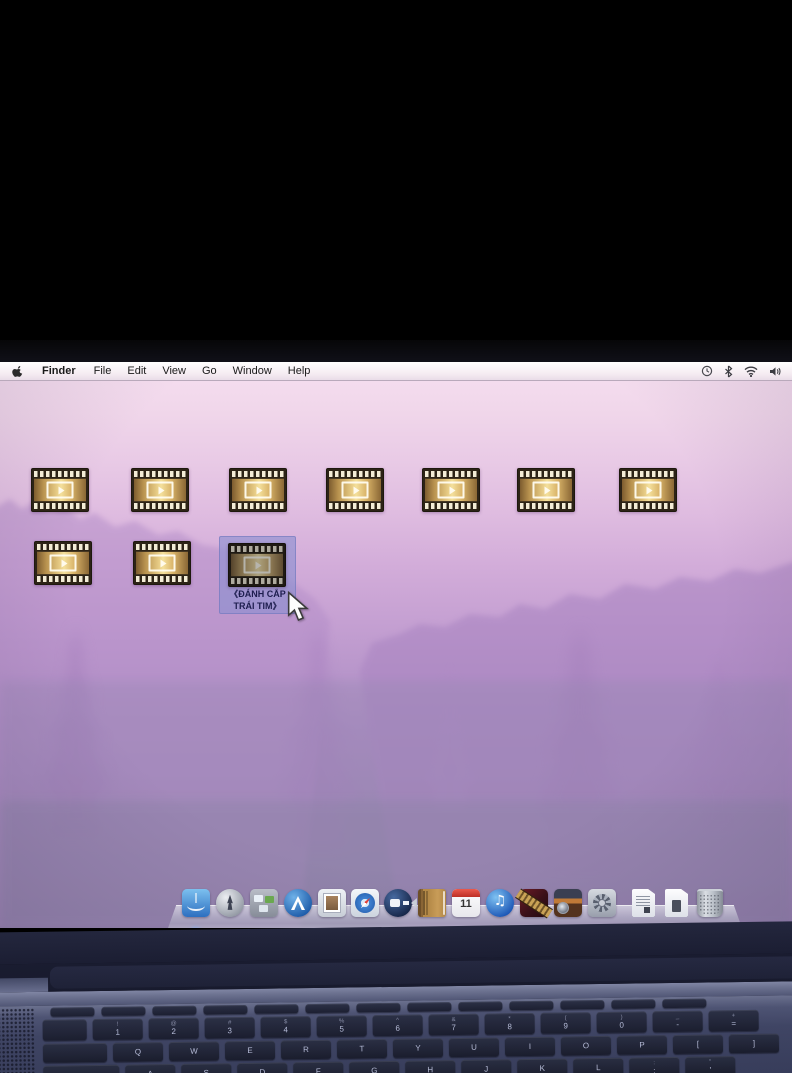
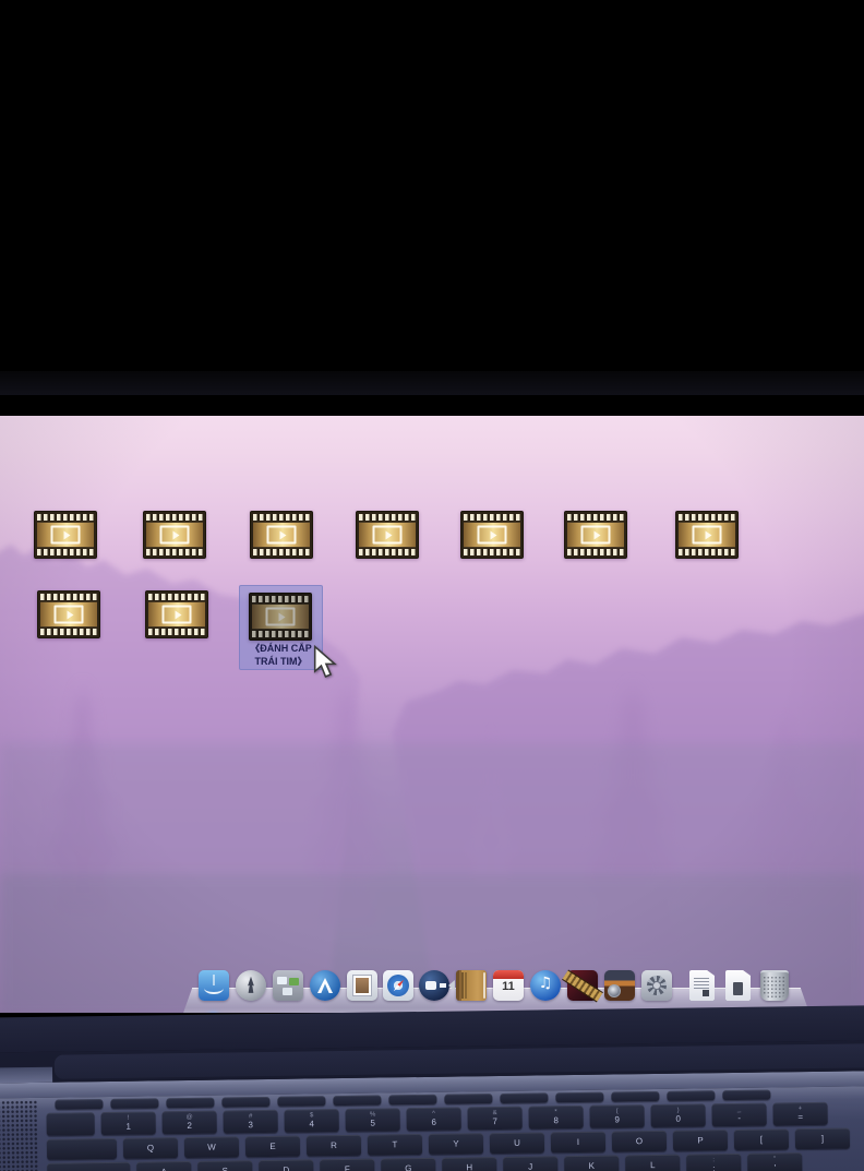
- Finder
- File
- Edit
- View
- Go
- Window
- Help
  《ĐÁNH CẮP
  TRÁI TIM》
  11
